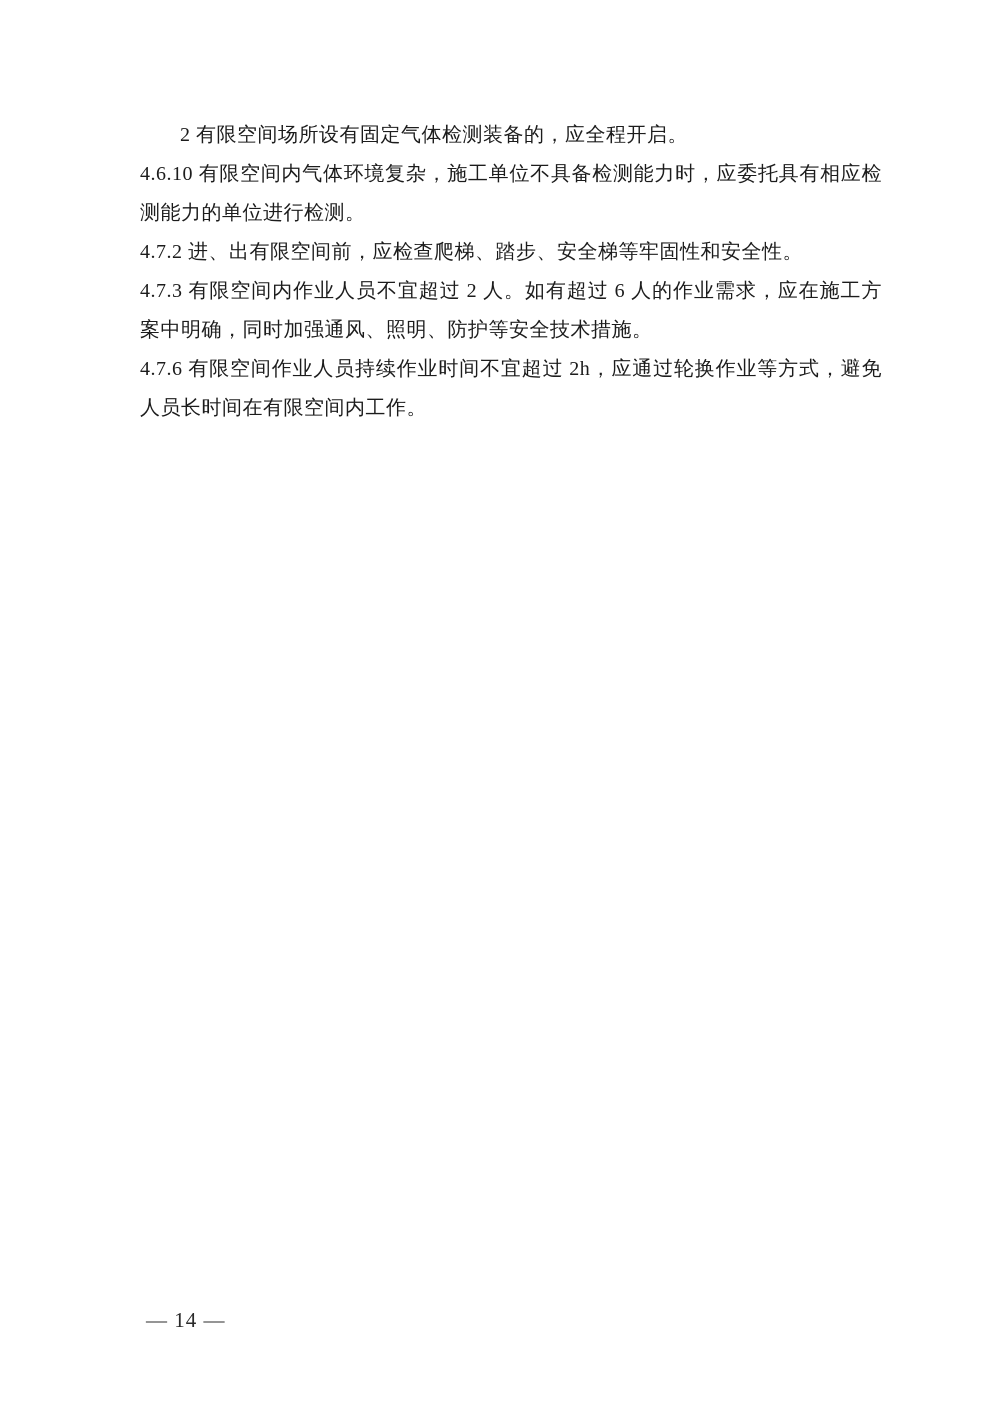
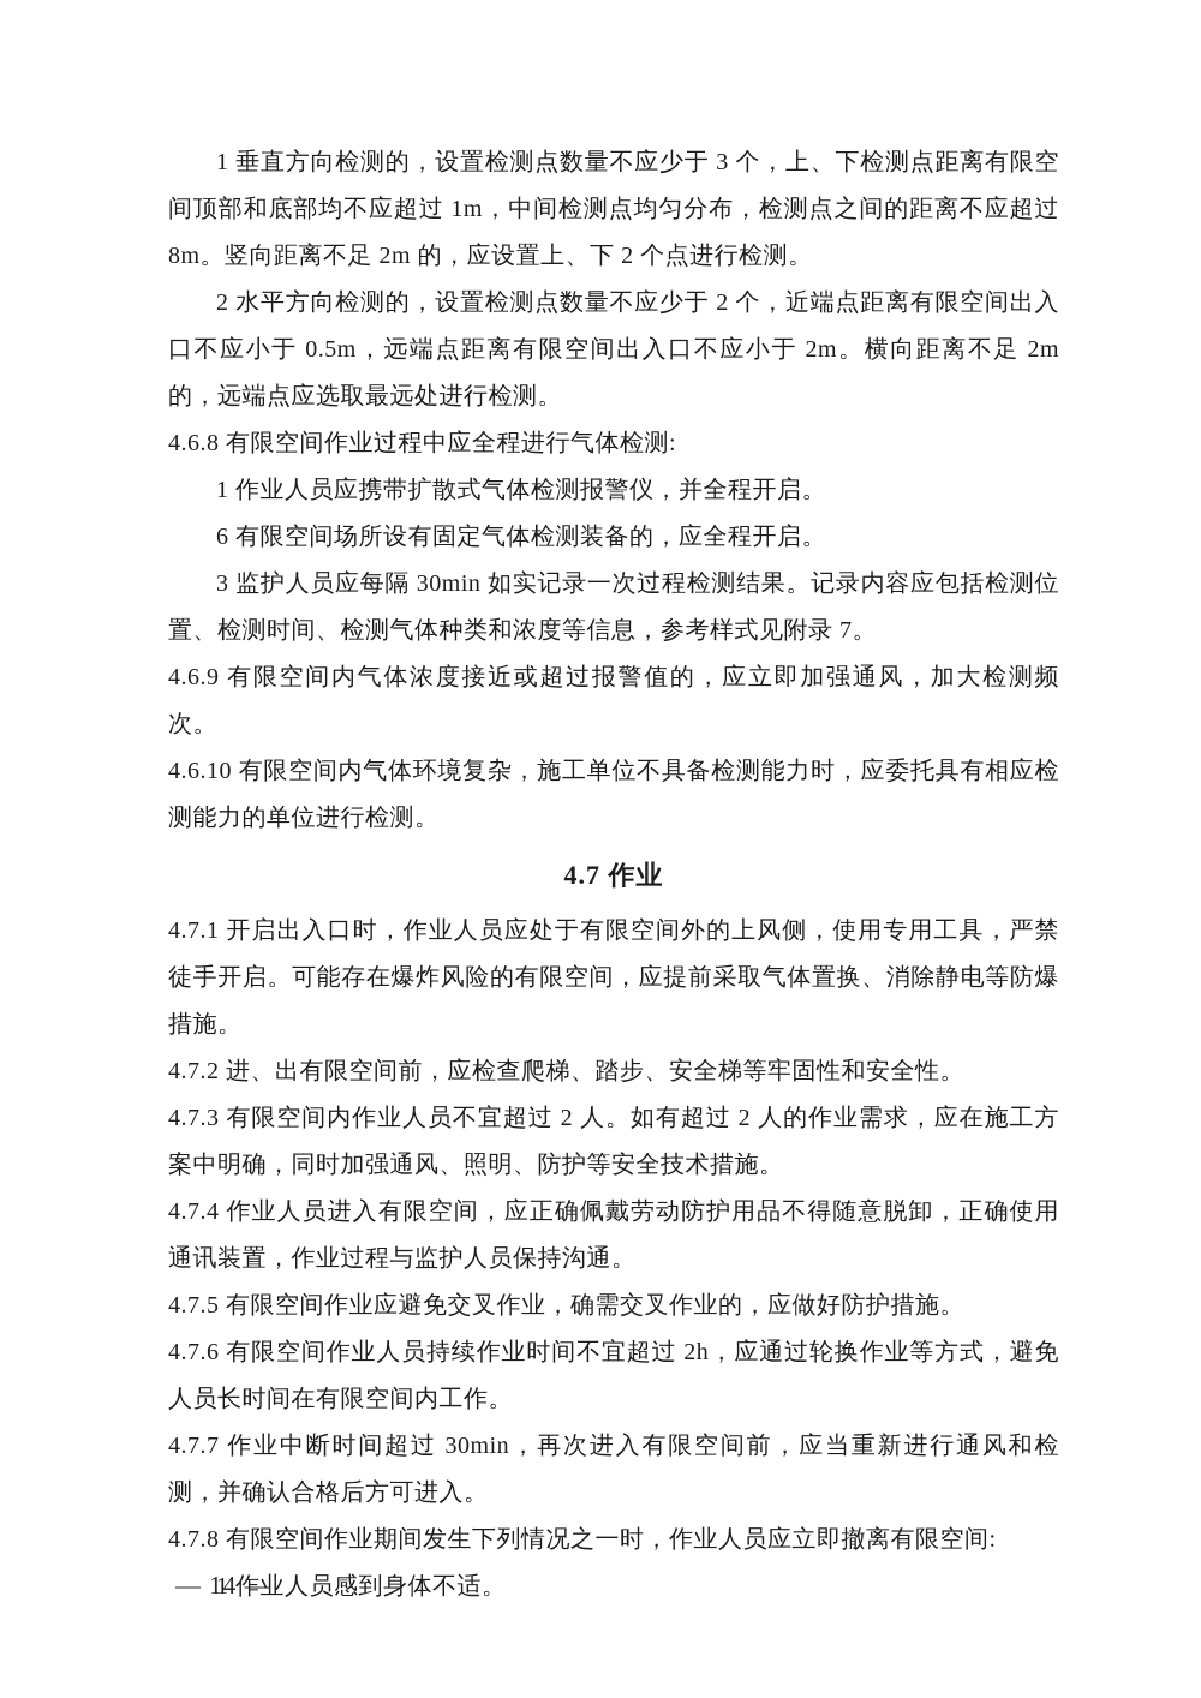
+ 1 垂直方向检测的，设置检测点数量不应少于 3 个，上、下检测点距离有限空间顶部和底部均不应超过 1m，中间检测点均匀分布，检测点之间的距离不应超过 8m。竖向距离不足 2m 的，应设置上、下 2 个点进行检测。
+ 2 水平方向检测的，设置检测点数量不应少于 2 个，近端点距离有限空间出入口不应小于 0.5m，远端点距离有限空间出入口不应小于 2m。横向距离不足 2m 的，远端点应选取最远处进行检测。
+ 4.6.8 有限空间作业过程中应全程进行气体检测:
+ 1 作业人员应携带扩散式气体检测报警仪，并全程开启。
- 2 有限空间场所设有固定气体检测装备的，应全程开启。
+ 6 有限空间场所设有固定气体检测装备的，应全程开启。
+ 3 监护人员应每隔 30min 如实记录一次过程检测结果。记录内容应包括检测位置、检测时间、检测气体种类和浓度等信息，参考样式见附录 7。
+ 4.6.9 有限空间内气体浓度接近或超过报警值的，应立即加强通风，加大检测频次。
  4.6.10 有限空间内气体环境复杂，施工单位不具备检测能力时，应委托具有相应检测能力的单位进行检测。
+ 4.7 作业
+ 4.7.1 开启出入口时，作业人员应处于有限空间外的上风侧，使用专用工具，严禁徒手开启。可能存在爆炸风险的有限空间，应提前采取气体置换、消除静电等防爆措施。
  4.7.2 进、出有限空间前，应检查爬梯、踏步、安全梯等牢固性和安全性。
- 4.7.3 有限空间内作业人员不宜超过 2 人。如有超过 6 人的作业需求，应在施工方案中明确，同时加强通风、照明、防护等安全技术措施。
+ 4.7.3 有限空间内作业人员不宜超过 2 人。如有超过 2 人的作业需求，应在施工方案中明确，同时加强通风、照明、防护等安全技术措施。
+ 4.7.4 作业人员进入有限空间，应正确佩戴劳动防护用品不得随意脱卸，正确使用通讯装置，作业过程与监护人员保持沟通。
+ 4.7.5 有限空间作业应避免交叉作业，确需交叉作业的，应做好防护措施。
  4.7.6 有限空间作业人员持续作业时间不宜超过 2h，应通过轮换作业等方式，避免人员长时间在有限空间内工作。
+ 4.7.7 作业中断时间超过 30min，再次进入有限空间前，应当重新进行通风和检测，并确认合格后方可进入。
+ 4.7.8 有限空间作业期间发生下列情况之一时，作业人员应立即撤离有限空间:
+ 1 作业人员感到身体不适。
  — 14 —
